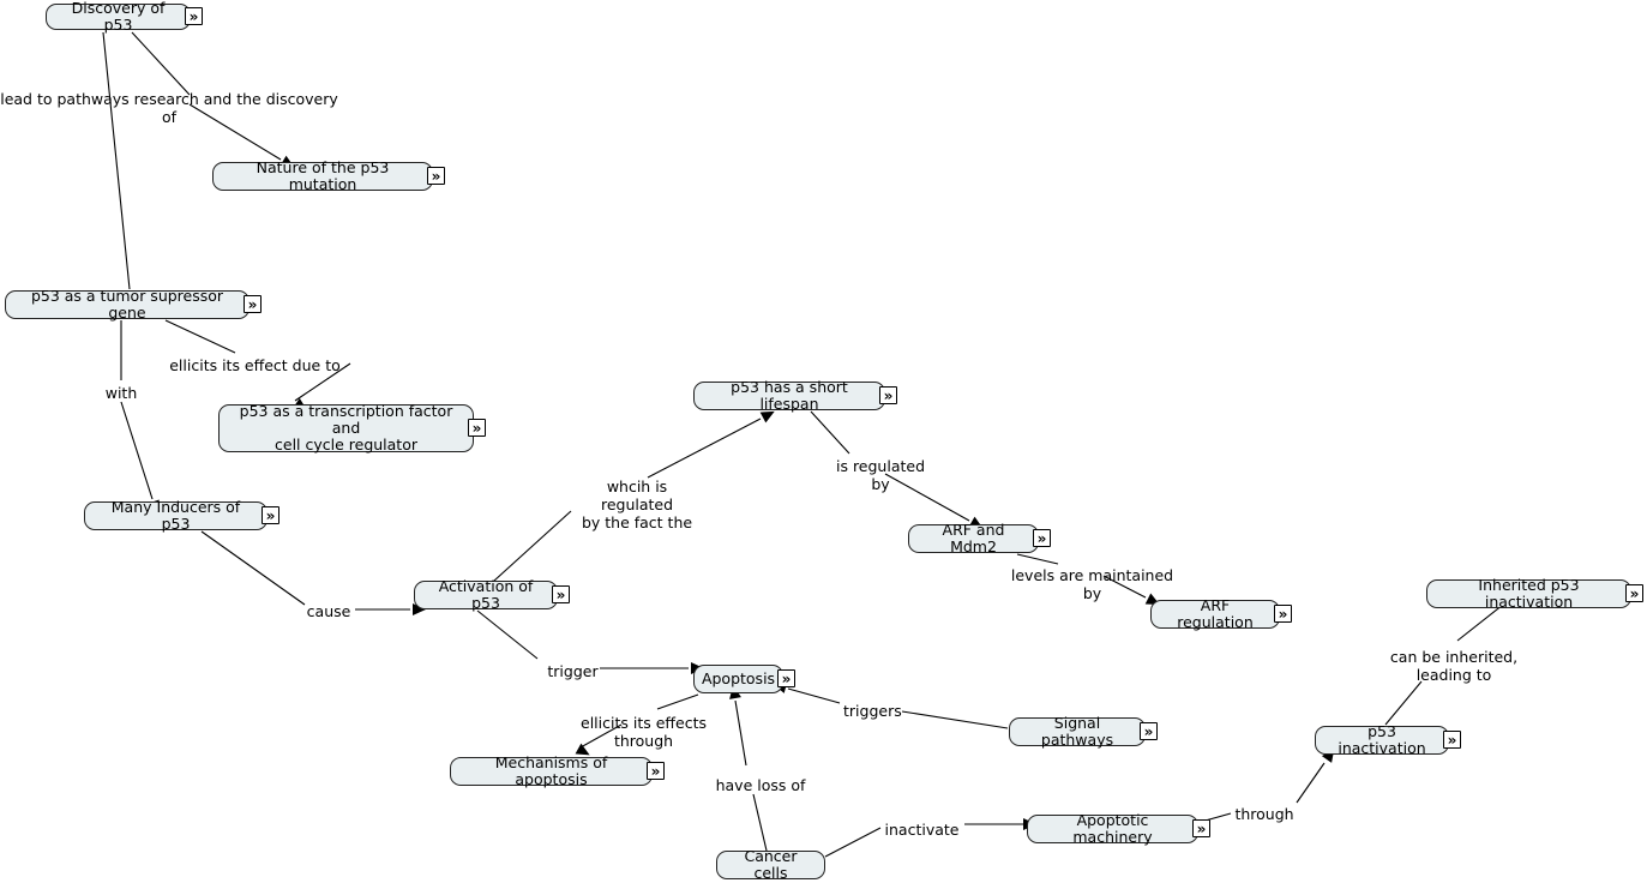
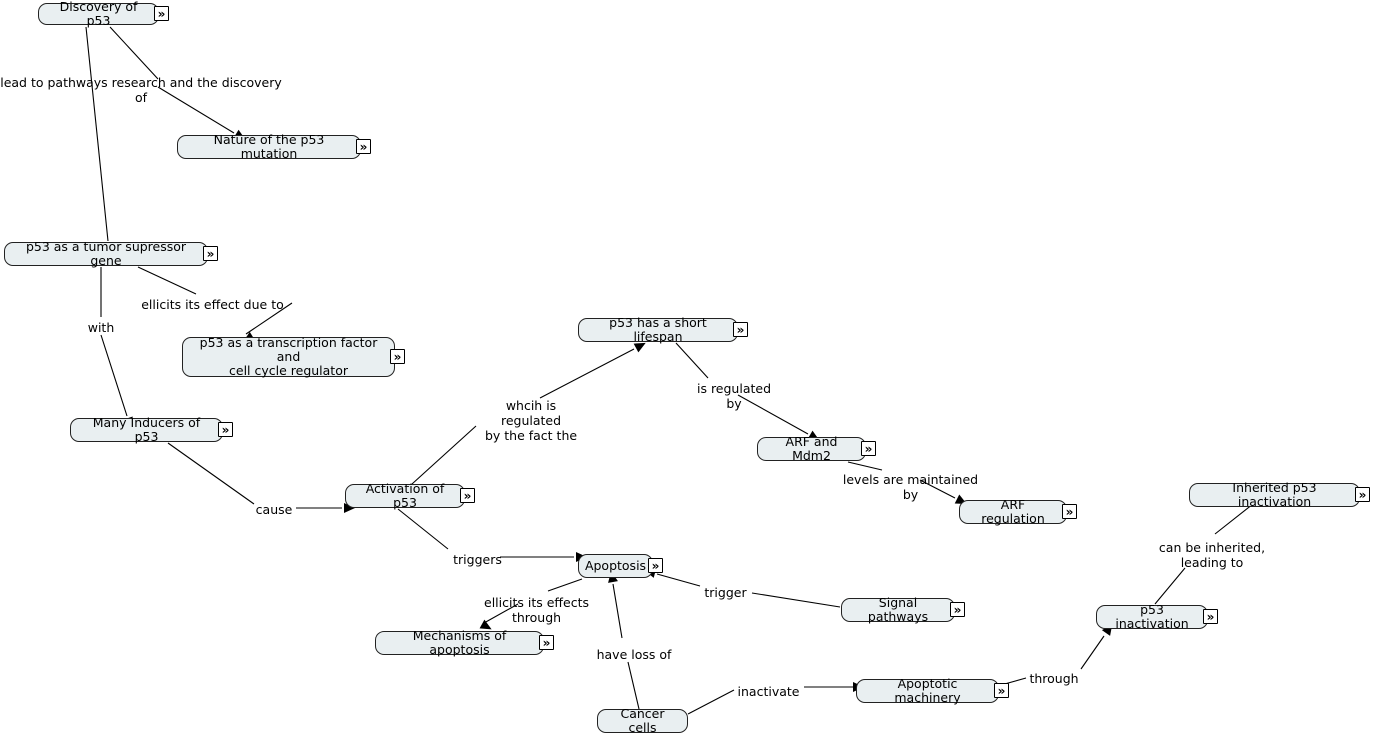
  Discovery of p53
  »
  Nature of the p53 mutation
  »
  p53 as a tumor supressor gene
  »
  p53 as a transcription factor and
  cell cycle regulator
  »
  Many Inducers of p53
  »
  Activation of p53
  »
  p53 has a short lifespan
  »
  ARF and Mdm2
  »
  ARF regulation
  »
  Apoptosis
  »
  Mechanisms of apoptosis
  »
  Signal pathways
  »
  Cancer cells
  Apoptotic machinery
  »
  p53 inactivation
  »
  Inherited p53 inactivation
  »
  lead to pathways research and the discovery of
  ellicits its effect due to
  with
  cause
  whcih is regulated
  by the fact the
  is regulated by
  levels are maintained by
- trigger
+ triggers
  ellicits its effects through
- triggers
+ trigger
  have loss of
  inactivate
  through
  can be inherited,
  leading to
